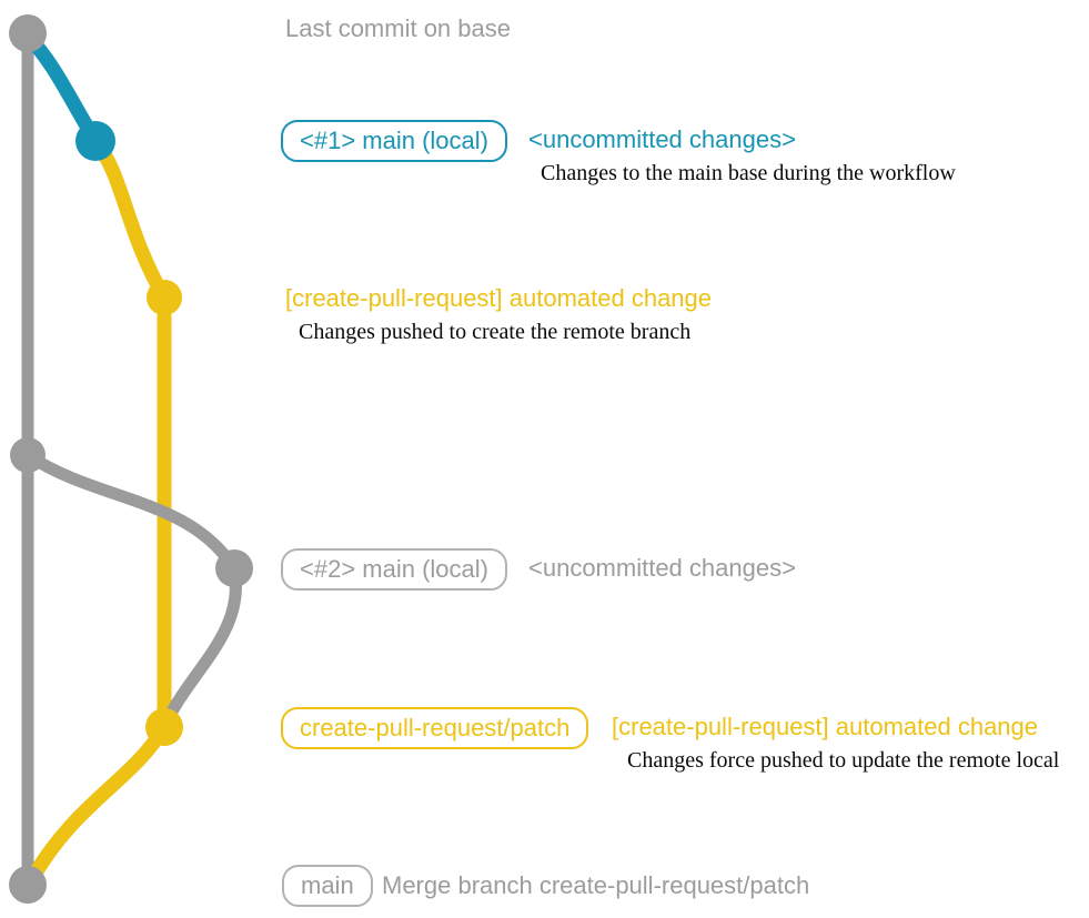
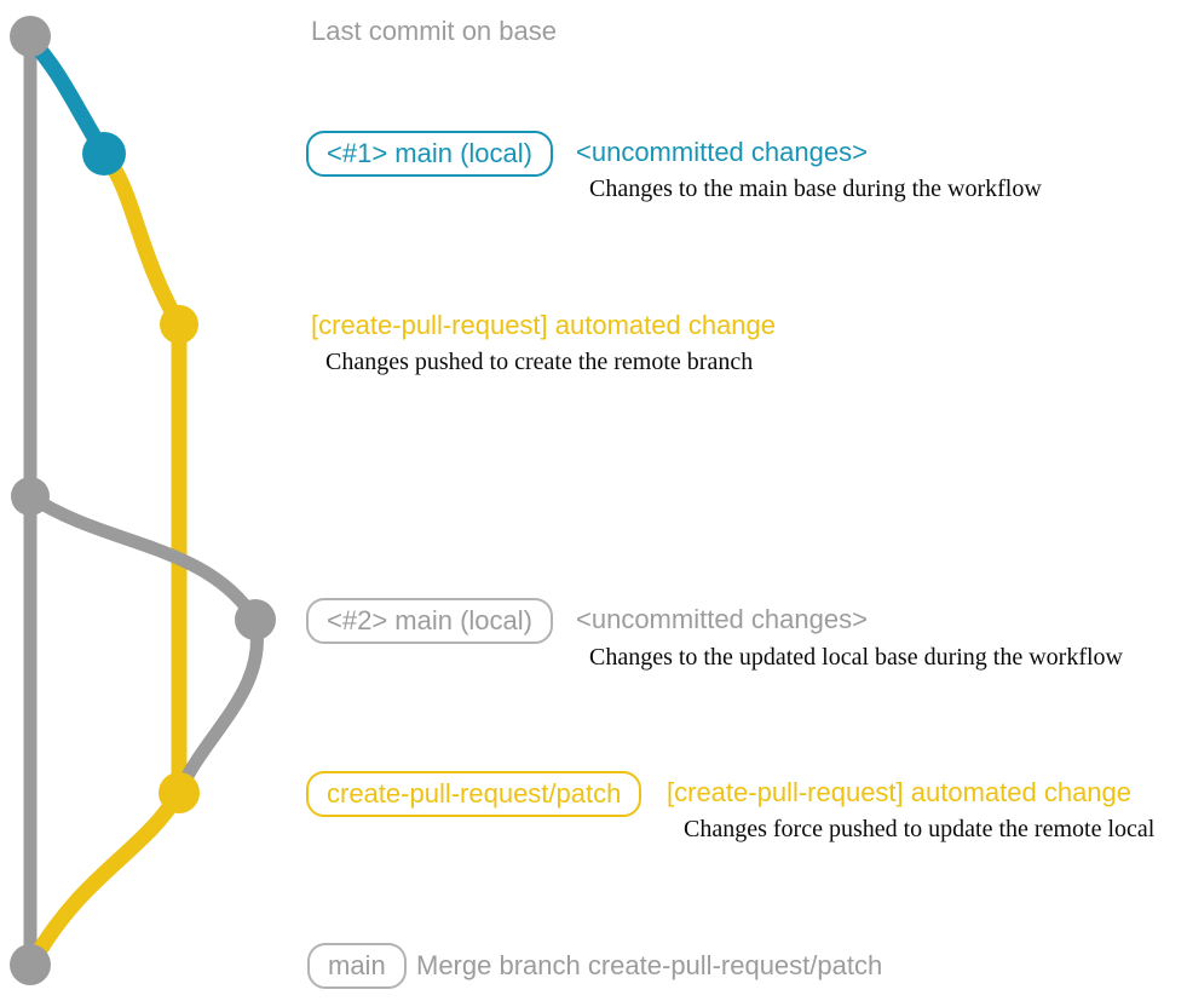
  Last commit on base
  <#1> main (local)
  <uncommitted changes>
  Changes to the main base during the workflow
  [create-pull-request] automated change
  Changes pushed to create the remote branch
  <#2> main (local)
  <uncommitted changes>
+ Changes to the updated local base during the workflow
  create-pull-request/patch
  [create-pull-request] automated change
  Changes force pushed to update the remote local
  main
  Merge branch create-pull-request/patch
